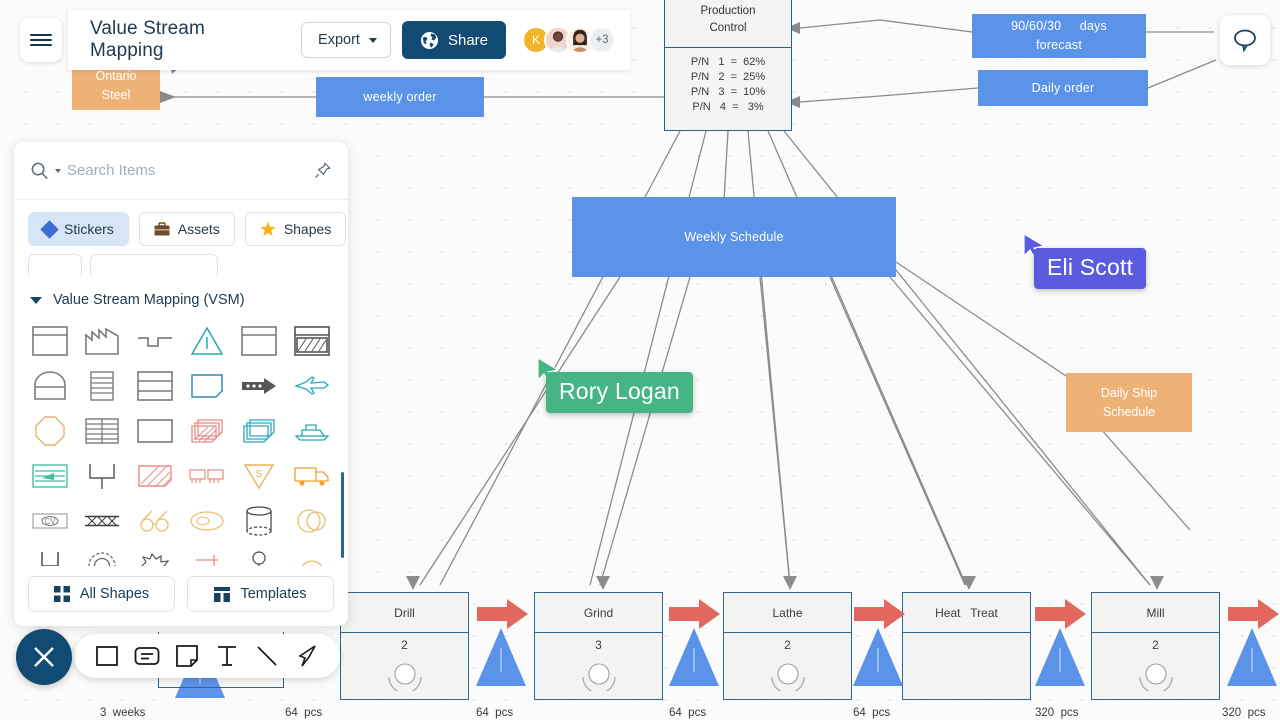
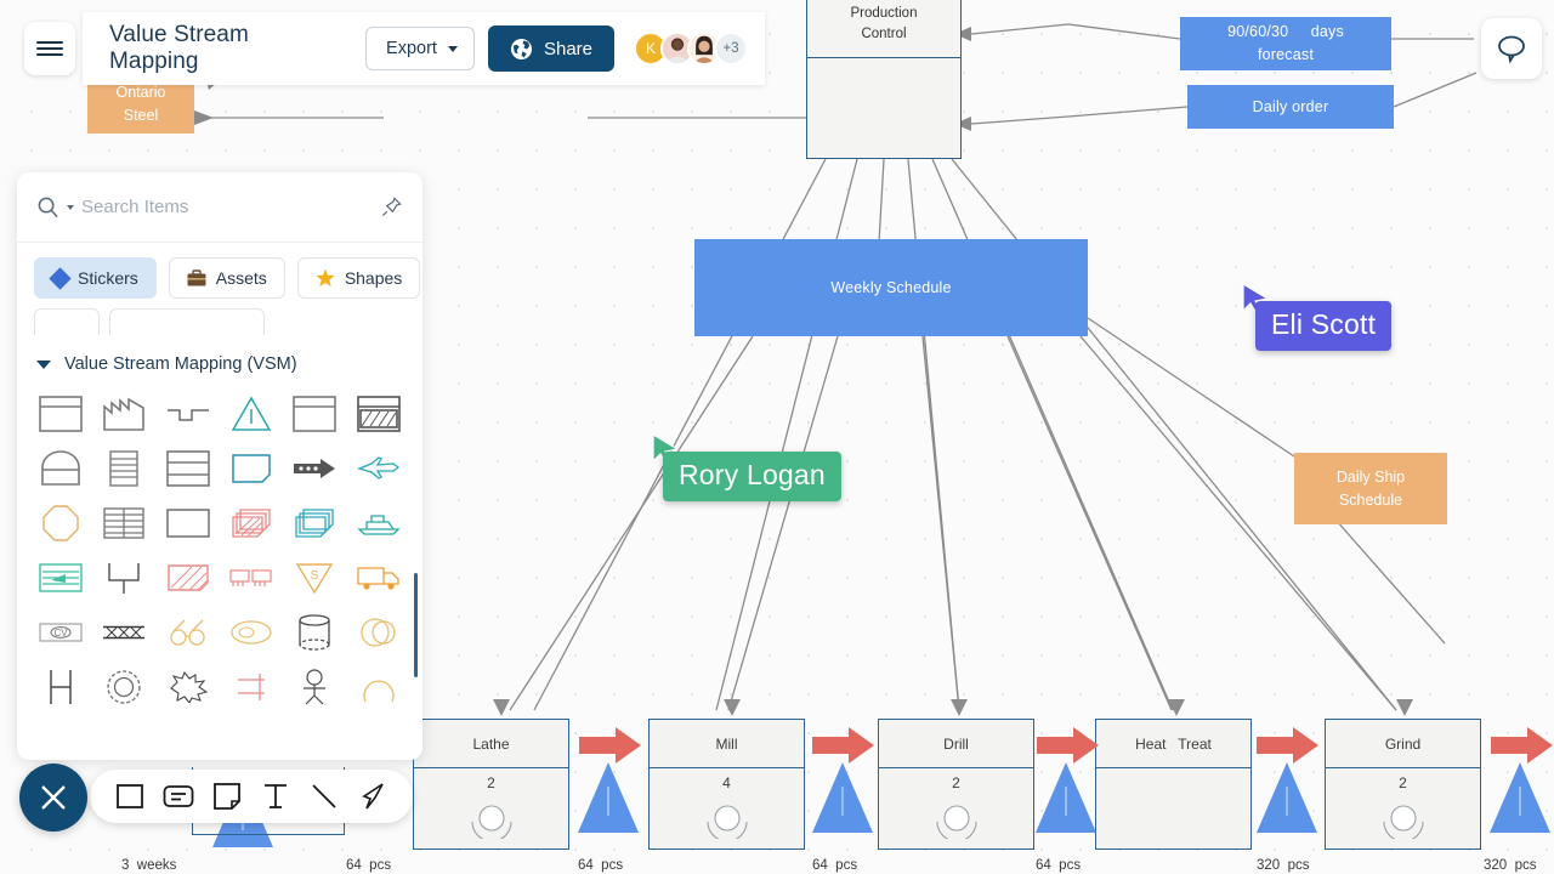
  Ontario
  Steel
- weekly order
  Production
  Control
- P/N 1 = 62%
- P/N 2 = 25%
- P/N 3 = 10%
- P/N 4 = 3%
  90/60/30 days
  forecast
  Daily order
  Weekly Schedule
  Daily Ship
  Schedule
- Drill
+ Lathe
  2
- Grind
+ Mill
- 3
+ 4
- Lathe
+ Drill
  2
  Heat Treat
- Mill
+ Grind
  2
  64 pcs
  64 pcs
  64 pcs
  64 pcs
  320 pcs
  320 pcs
  3 weeks
  Rory Logan
  Eli Scott
  Value Stream Mapping
  Export
  Share
  K
  +3
  Search Items
  Stickers
  Assets
  Shapes
  Value Stream Mapping (VSM)
  S
  CV
- All Shapes
- Templates
